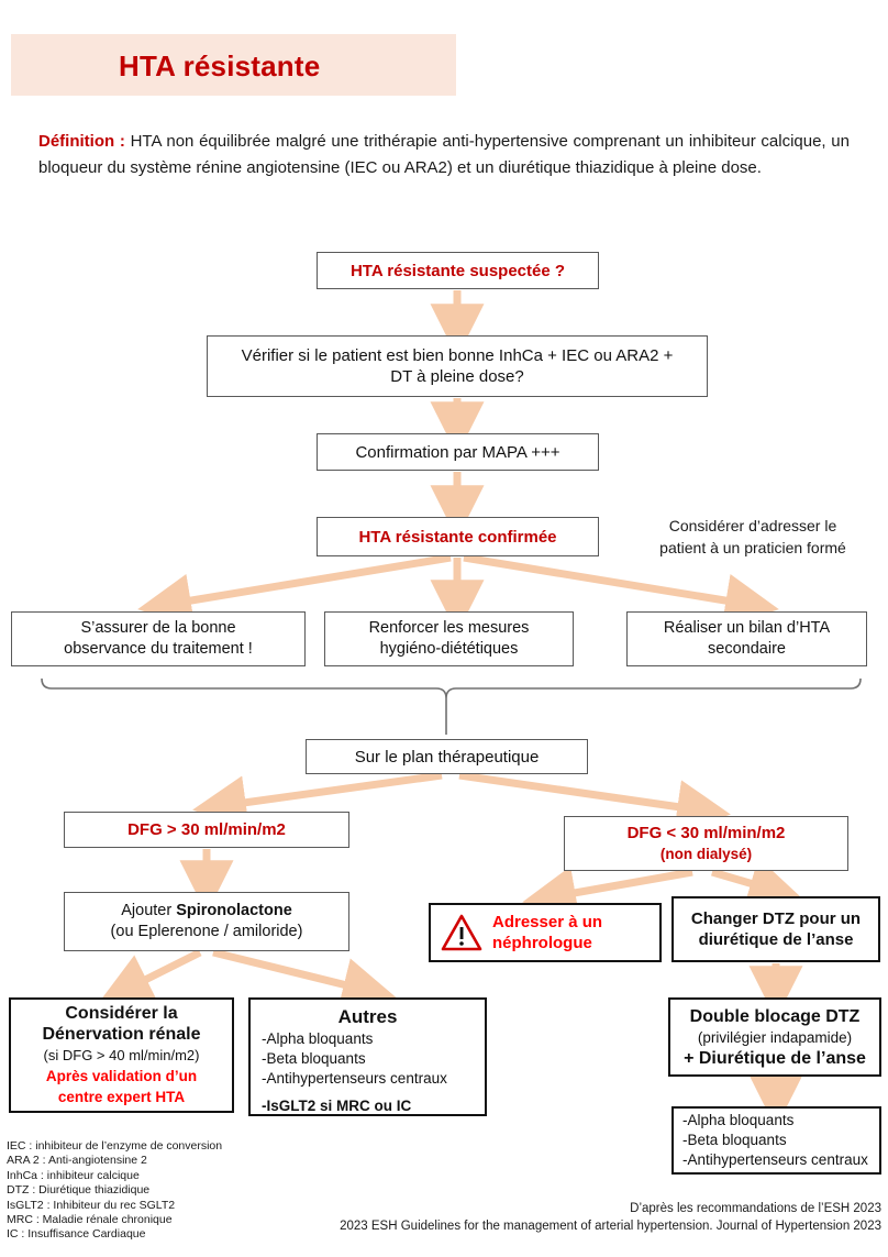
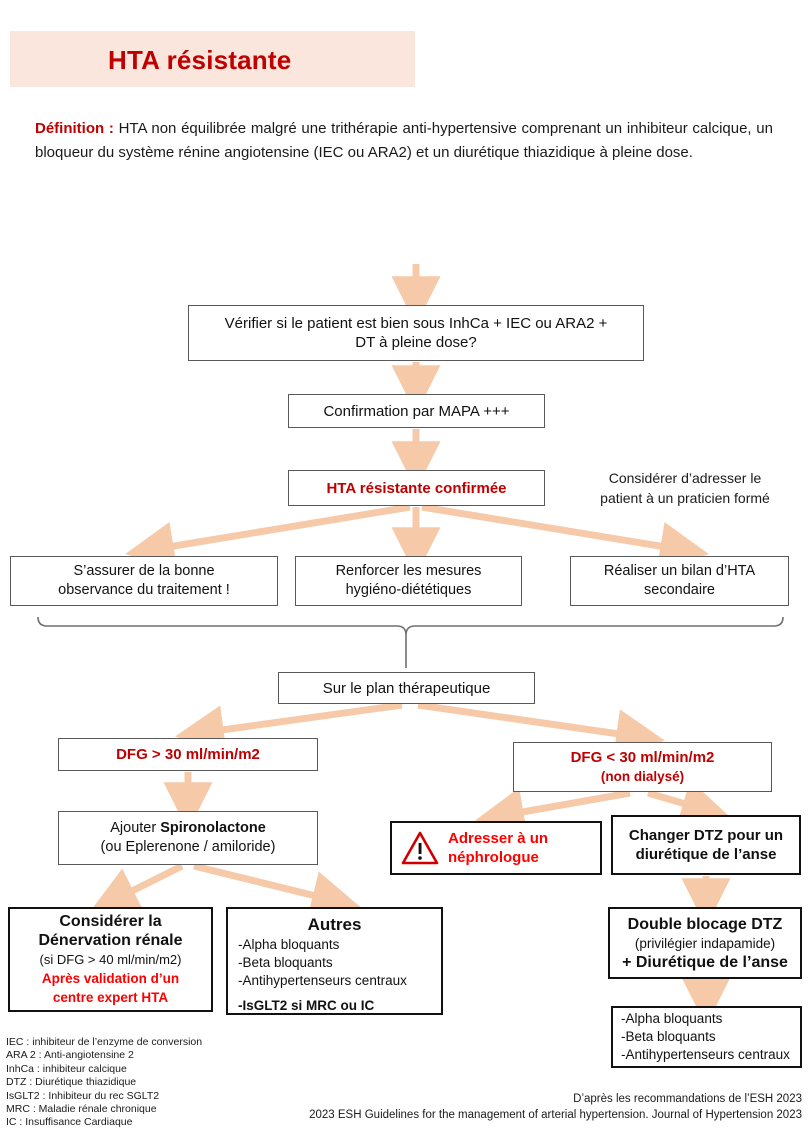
  HTA résistante
  Définition : HTA non équilibrée malgré une trithérapie anti-hypertensive comprenant un inhibiteur calcique, un bloqueur du système rénine angiotensine (IEC ou ARA2) et un diurétique thiazidique à pleine dose.
- HTA résistante suspectée ?
- Vérifier si le patient est bien bonne InhCa + IEC ou ARA2 +
+ Vérifier si le patient est bien sous InhCa + IEC ou ARA2 +
  DT à pleine dose?
  Confirmation par MAPA +++
  HTA résistante confirmée
  Considérer d’adresser le
  patient à un praticien formé
  S’assurer de la bonne
  observance du traitement !
  Renforcer les mesures
  hygiéno-diététiques
  Réaliser un bilan d’HTA
  secondaire
  Sur le plan thérapeutique
  DFG > 30 ml/min/m2
  DFG < 30 ml/min/m2
  (non dialysé)
  Ajouter Spironolactone
  (ou Eplerenone / amiloride)
  Adresser à un
  néphrologue
  Changer DTZ pour un
  diurétique de l’anse
  Considérer la
  Dénervation rénale
  (si DFG > 40 ml/min/m2)
  Après validation d’un
  centre expert HTA
  Autres
  -Alpha bloquants
  -Beta bloquants
  -Antihypertenseurs centraux
  -IsGLT2 si MRC ou IC
  Double blocage DTZ
  (privilégier indapamide)
  + Diurétique de l’anse
  -Alpha bloquants
  -Beta bloquants
  -Antihypertenseurs centraux
  IEC : inhibiteur de l’enzyme de conversion
  ARA 2 : Anti-angiotensine 2
  InhCa : inhibiteur calcique
  DTZ : Diurétique thiazidique
  IsGLT2 : Inhibiteur du rec SGLT2
  MRC : Maladie rénale chronique
  IC : Insuffisance Cardiaque
  D’après les recommandations de l’ESH 2023
  2023 ESH Guidelines for the management of arterial hypertension. Journal of Hypertension 2023
